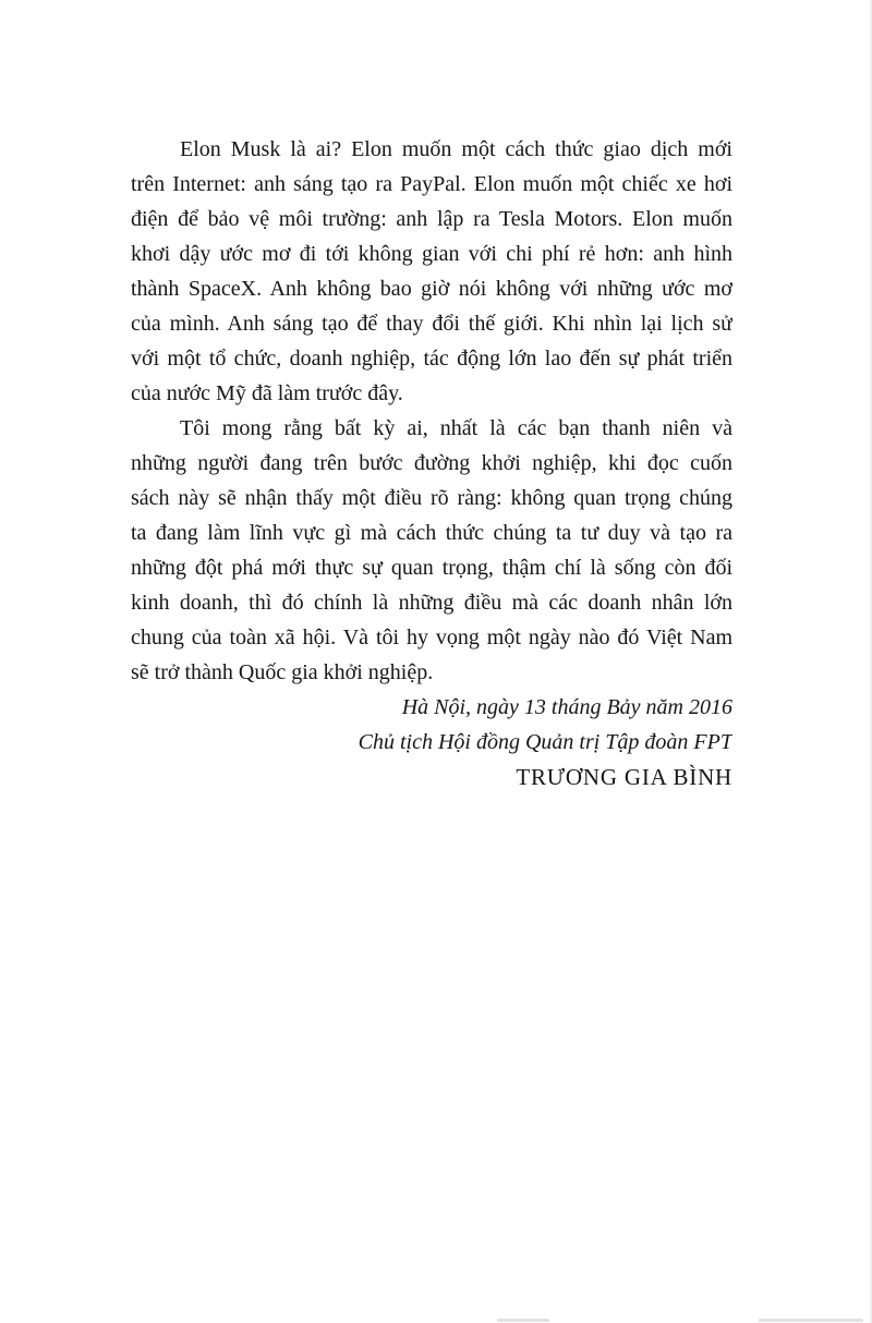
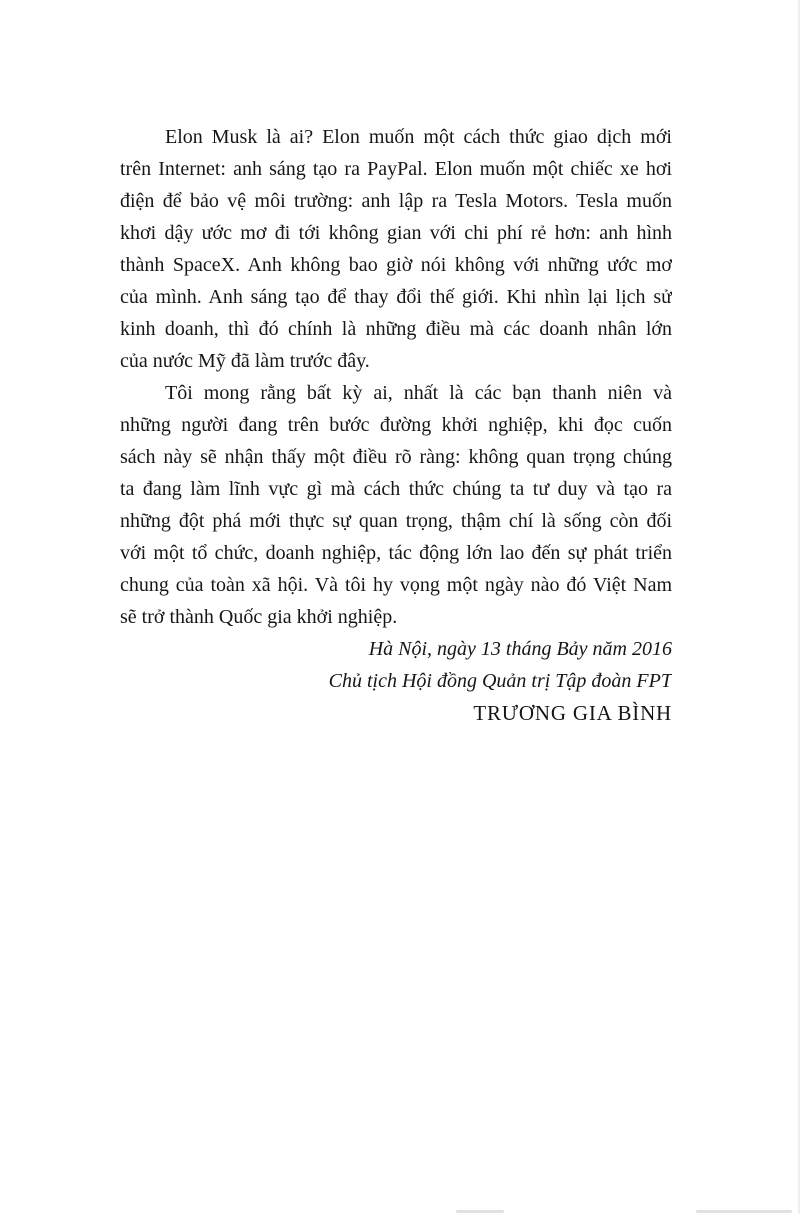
  Elon Musk là ai? Elon muốn một cách thức giao dịch mới
  trên Internet: anh sáng tạo ra PayPal. Elon muốn một chiếc xe hơi
- điện để bảo vệ môi trường: anh lập ra Tesla Motors. Elon muốn
+ điện để bảo vệ môi trường: anh lập ra Tesla Motors. Tesla muốn
  khơi dậy ước mơ đi tới không gian với chi phí rẻ hơn: anh hình
  thành SpaceX. Anh không bao giờ nói không với những ước mơ
  của mình. Anh sáng tạo để thay đổi thế giới. Khi nhìn lại lịch sử
- với một tổ chức, doanh nghiệp, tác động lớn lao đến sự phát triển
+ kinh doanh, thì đó chính là những điều mà các doanh nhân lớn
  của nước Mỹ đã làm trước đây.
  Tôi mong rằng bất kỳ ai, nhất là các bạn thanh niên và
  những người đang trên bước đường khởi nghiệp, khi đọc cuốn
  sách này sẽ nhận thấy một điều rõ ràng: không quan trọng chúng
  ta đang làm lĩnh vực gì mà cách thức chúng ta tư duy và tạo ra
  những đột phá mới thực sự quan trọng, thậm chí là sống còn đối
- kinh doanh, thì đó chính là những điều mà các doanh nhân lớn
+ với một tổ chức, doanh nghiệp, tác động lớn lao đến sự phát triển
  chung của toàn xã hội. Và tôi hy vọng một ngày nào đó Việt Nam
  sẽ trở thành Quốc gia khởi nghiệp.
  Hà Nội, ngày 13 tháng Bảy năm 2016
  Chủ tịch Hội đồng Quản trị Tập đoàn FPT
  TRƯƠNG GIA BÌNH
